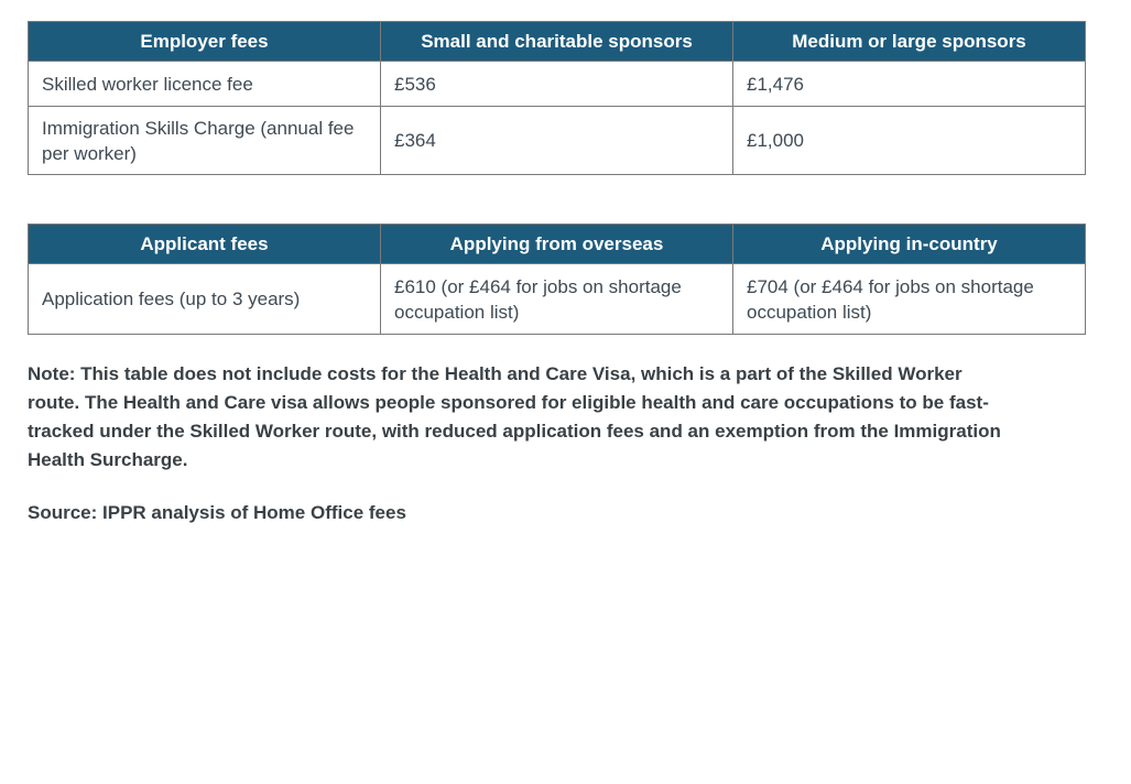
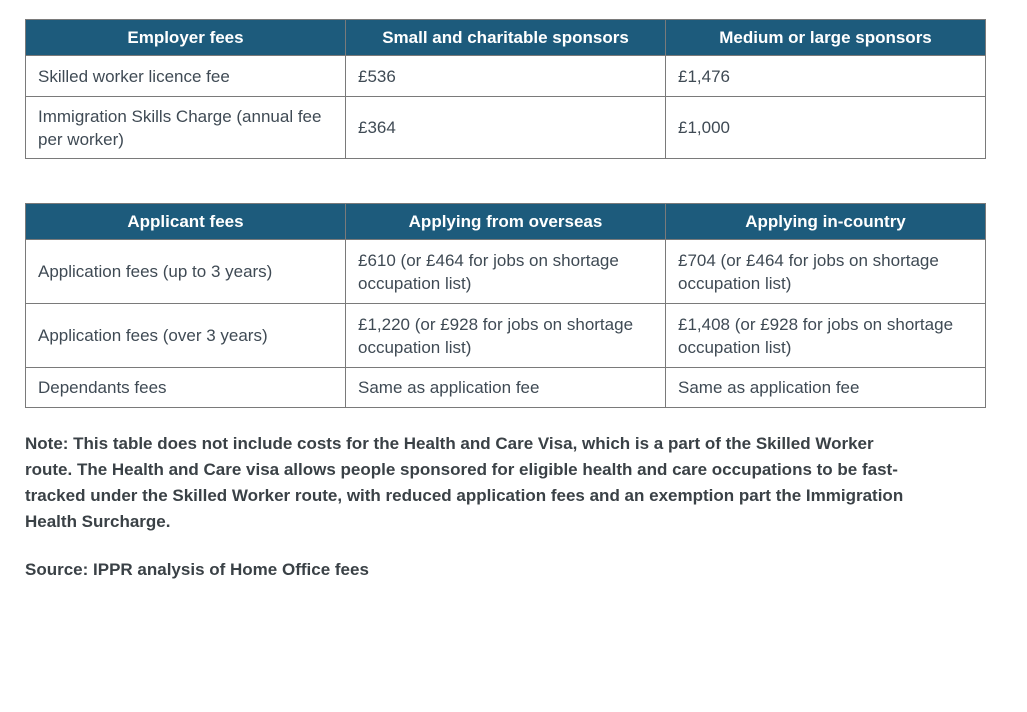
  Employer fees	Small and charitable sponsors	Medium or large sponsors
  Skilled worker licence fee	£536	£1,476
  Immigration Skills Charge (annual fee per worker)	£364	£1,000
  Applicant fees	Applying from overseas	Applying in-country
  Application fees (up to 3 years)	£610 (or £464 for jobs on shortage occupation list)	£704 (or £464 for jobs on shortage occupation list)
+ Application fees (over 3 years)	£1,220 (or £928 for jobs on shortage occupation list)	£1,408 (or £928 for jobs on shortage occupation list)
+ Dependants fees	Same as application fee	Same as application fee
- Note: This table does not include costs for the Health and Care Visa, which is a part of the Skilled Worker route. The Health and Care visa allows people sponsored for eligible health and care occupations to be fast-tracked under the Skilled Worker route, with reduced application fees and an exemption from the Immigration Health Surcharge.
+ Note: This table does not include costs for the Health and Care Visa, which is a part of the Skilled Worker route. The Health and Care visa allows people sponsored for eligible health and care occupations to be fast-tracked under the Skilled Worker route, with reduced application fees and an exemption part the Immigration Health Surcharge.
  Source: IPPR analysis of Home Office fees
